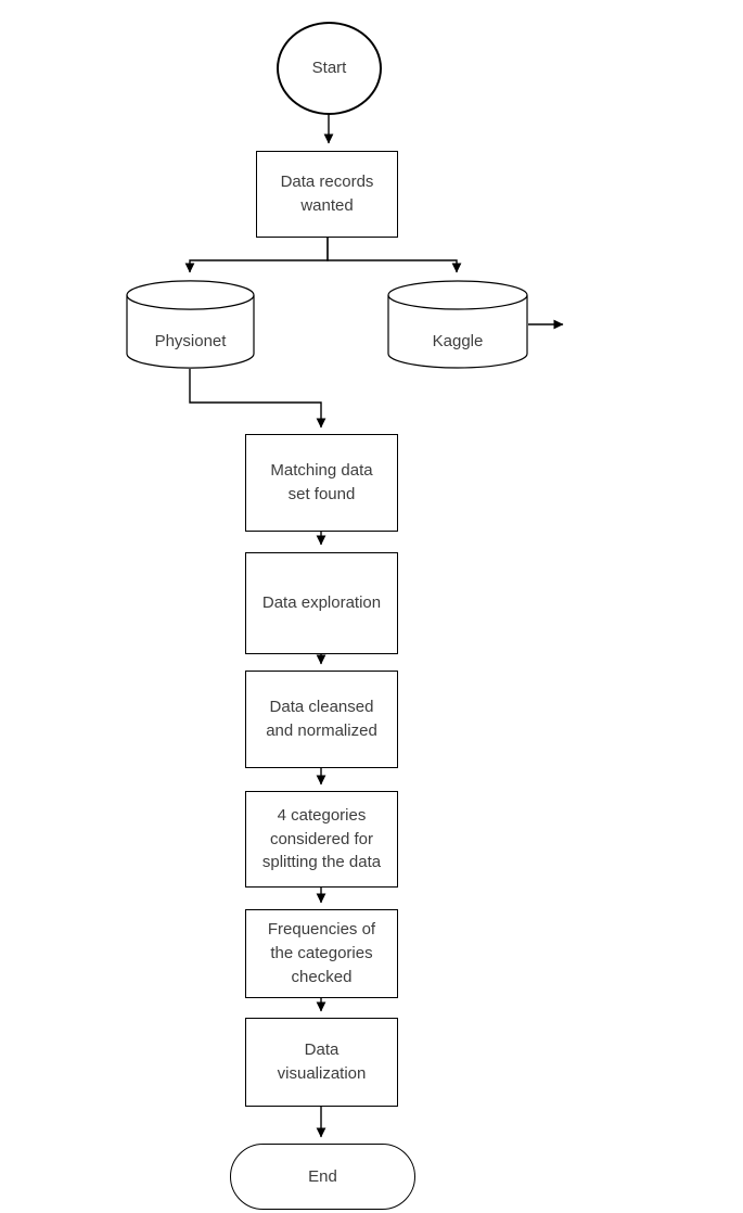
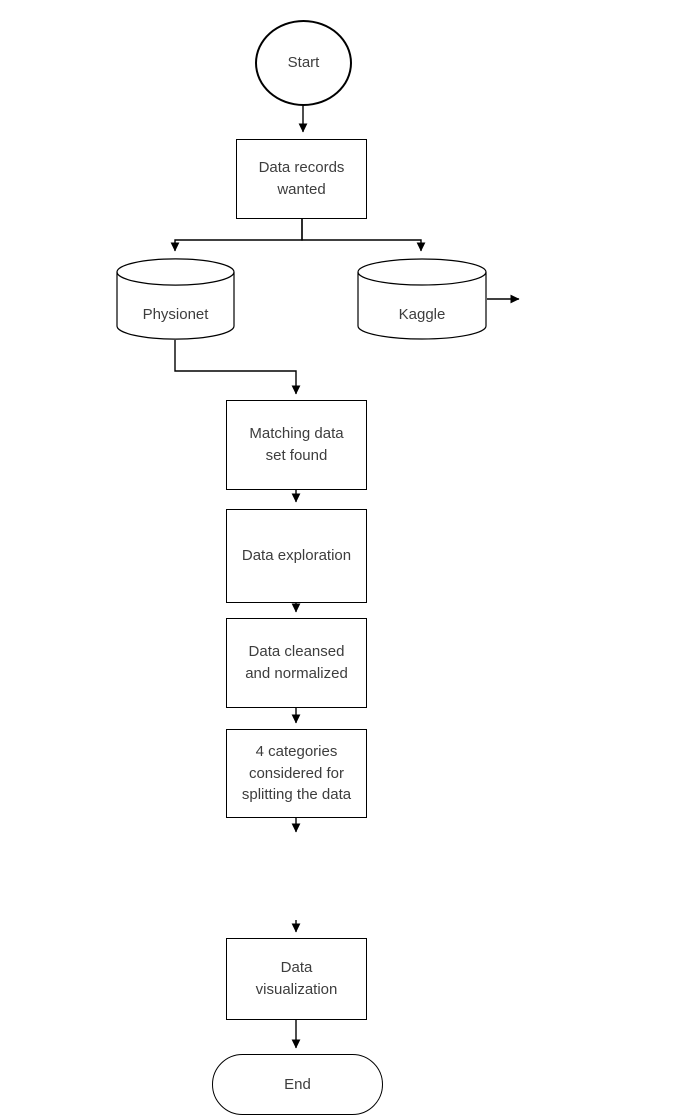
  Start
  Data records
  wanted
  Physionet
  Kaggle
  Matching data
  set found
  Data exploration
  Data cleansed
  and normalized
  4 categories
  considered for
  splitting the data
- Frequencies of
- the categories
- checked
  Data
  visualization
  End
